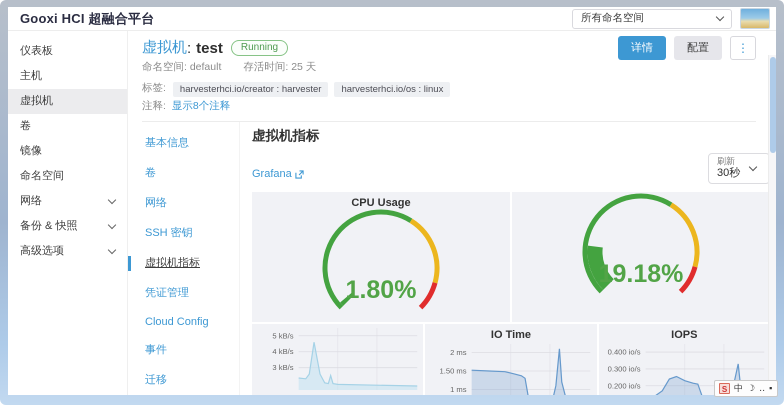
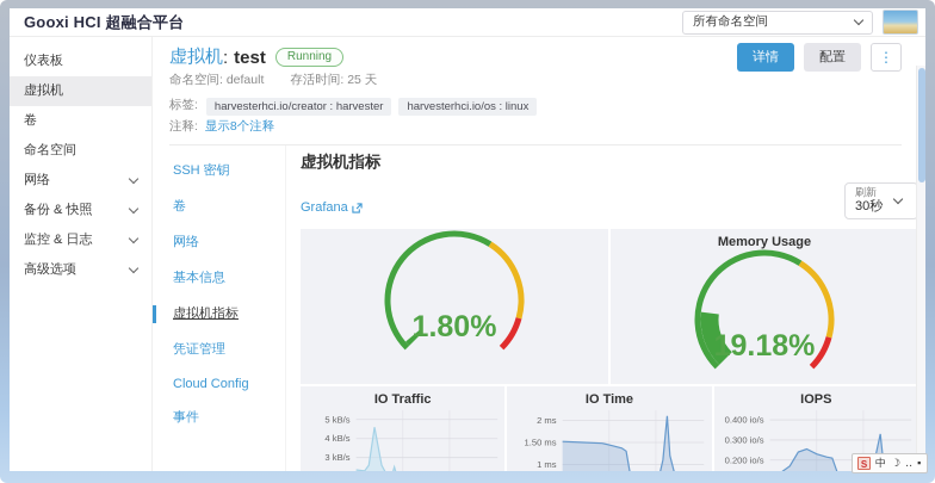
  Gooxi HCI 超融合平台
  所有命名空间
  仪表板
- 主机
  虚拟机
  卷
- 镜像
  命名空间
  网络
  备份 & 快照
+ 监控 & 日志
  高级选项
  虚拟机
  :
  test
  Running
  详情
  配置
  ⋮
  命名空间: default
  存活时间: 25 天
  标签:
  harvesterhci.io/creator : harvester
  harvesterhci.io/os : linux
  注释:
  显示8个注释
- 基本信息
+ SSH 密钥
  卷
  网络
- SSH 密钥
+ 基本信息
  虚拟机指标
  凭证管理
  Cloud Config
  事件
- 迁移
  虚拟机指标
  Grafana
  刷新
  30秒
- CPU Usage
  1.80%
+ Memory Usage
  19.18%
+ IO Traffic
  5 kB/s
  4 kB/s
  3 kB/s
  IO Time
  2 ms
  1.50 ms
  1 ms
  IOPS
  0.400 io/s
  0.300 io/s
  0.200 io/s
  S
  中
  ☽
  ‥
  ▪
